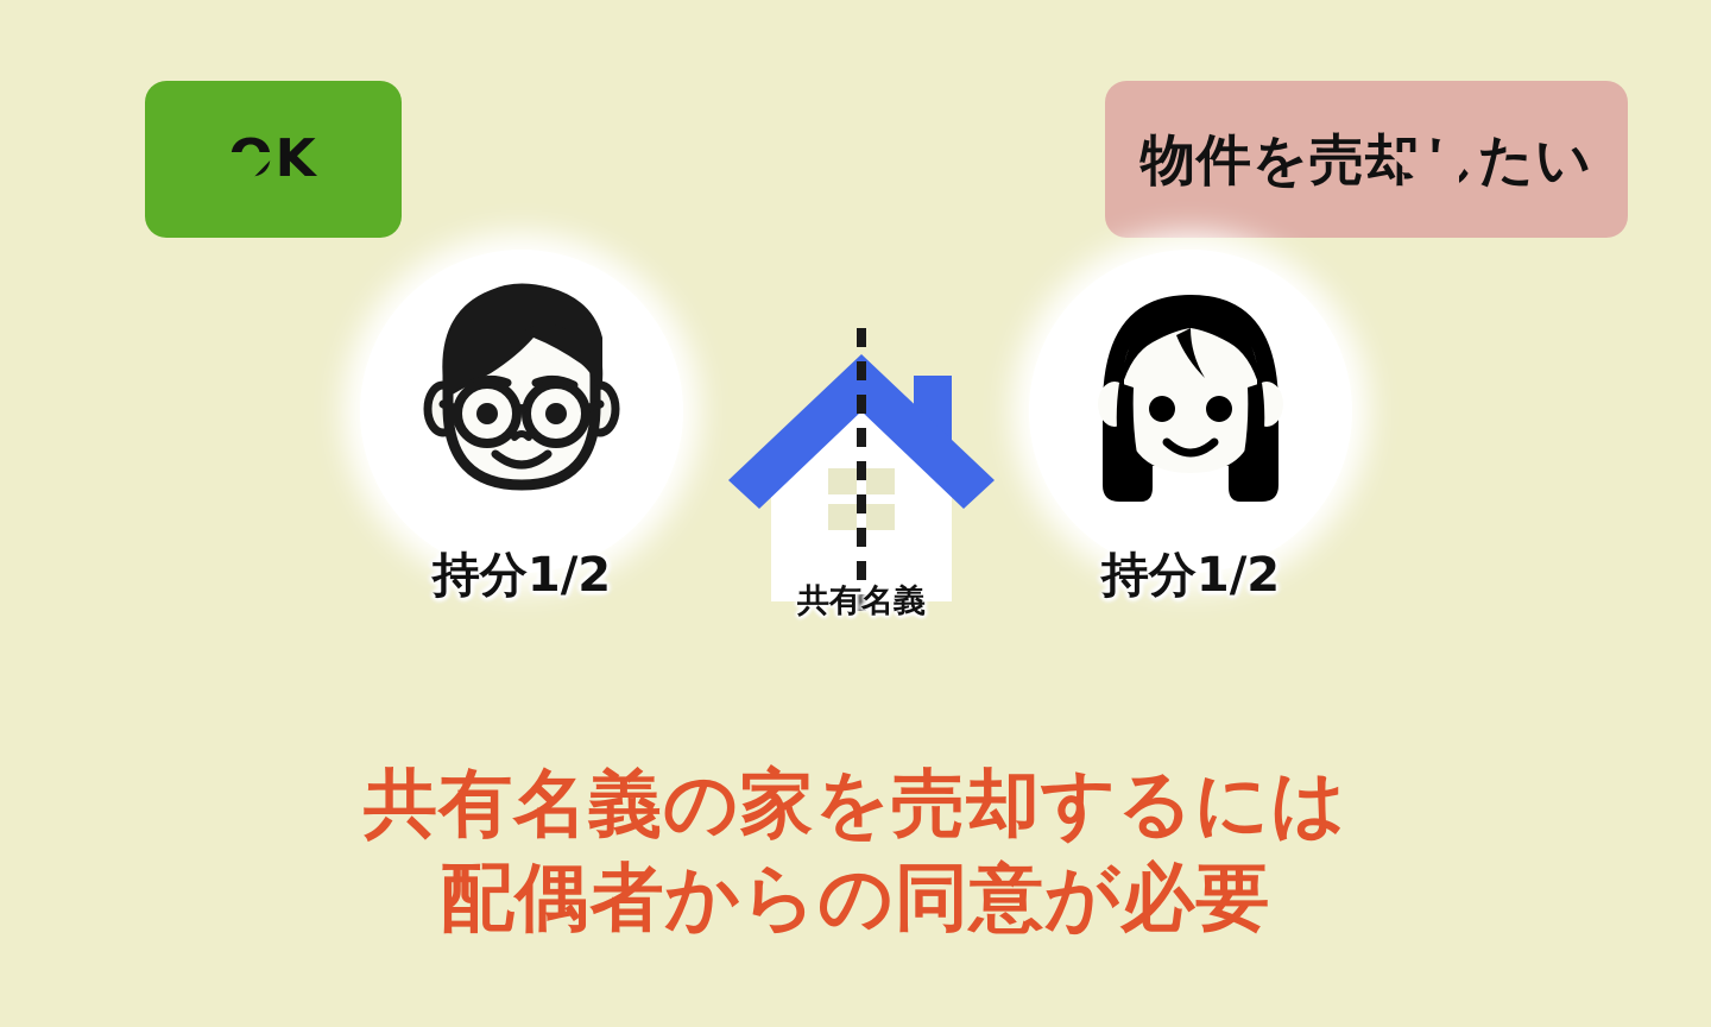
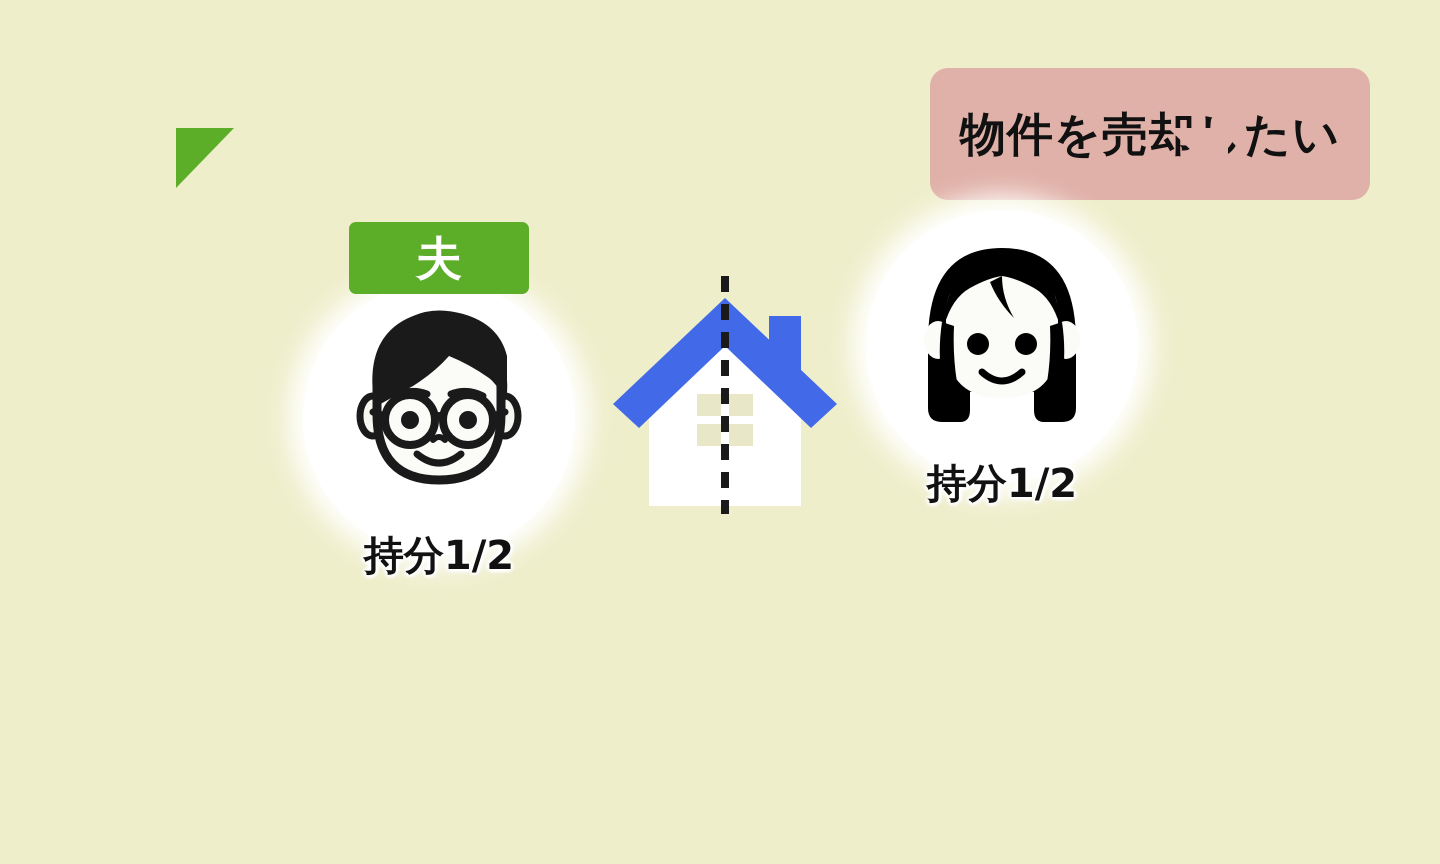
- OK
  物件を売却したい
+ 夫
  持分1/2
- 共有名義
  持分1/2
- 共有名義の家を売却するには
- 配偶者からの同意が必要
